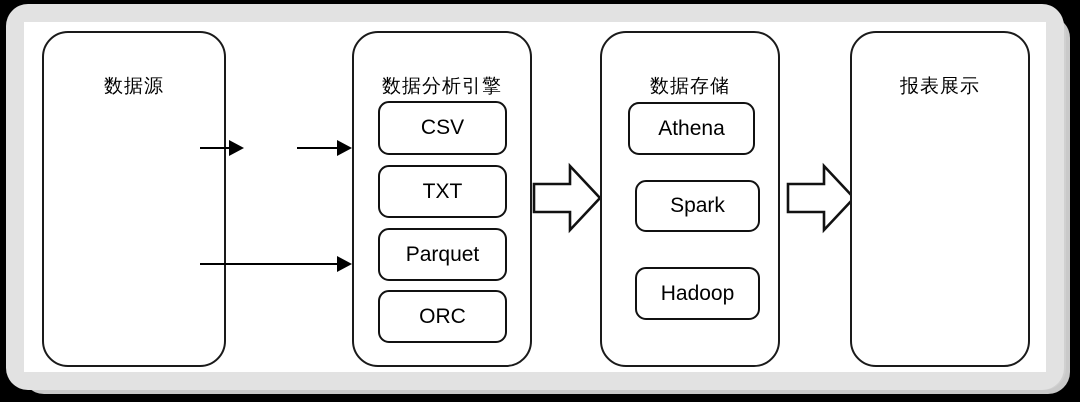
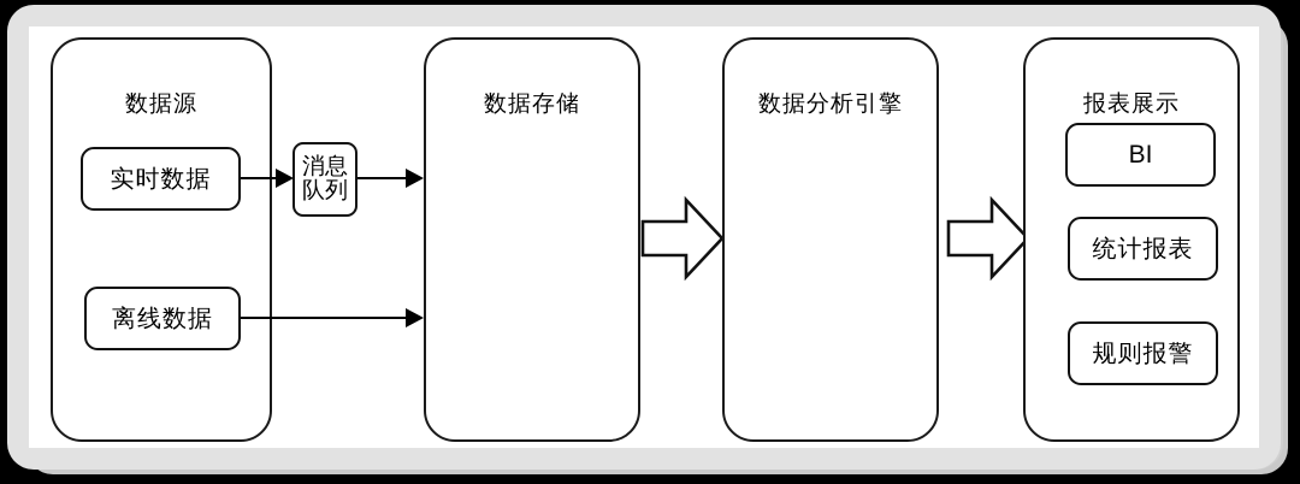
  数据源
+ 实时数据
+ 离线数据
+ 消息
+ 队列
- 数据分析引擎
+ 数据存储
- CSV
- TXT
- Parquet
- ORC
- 数据存储
+ 数据分析引擎
- Athena
- Spark
- Hadoop
  报表展示
+ BI
+ 统计报表
+ 规则报警
